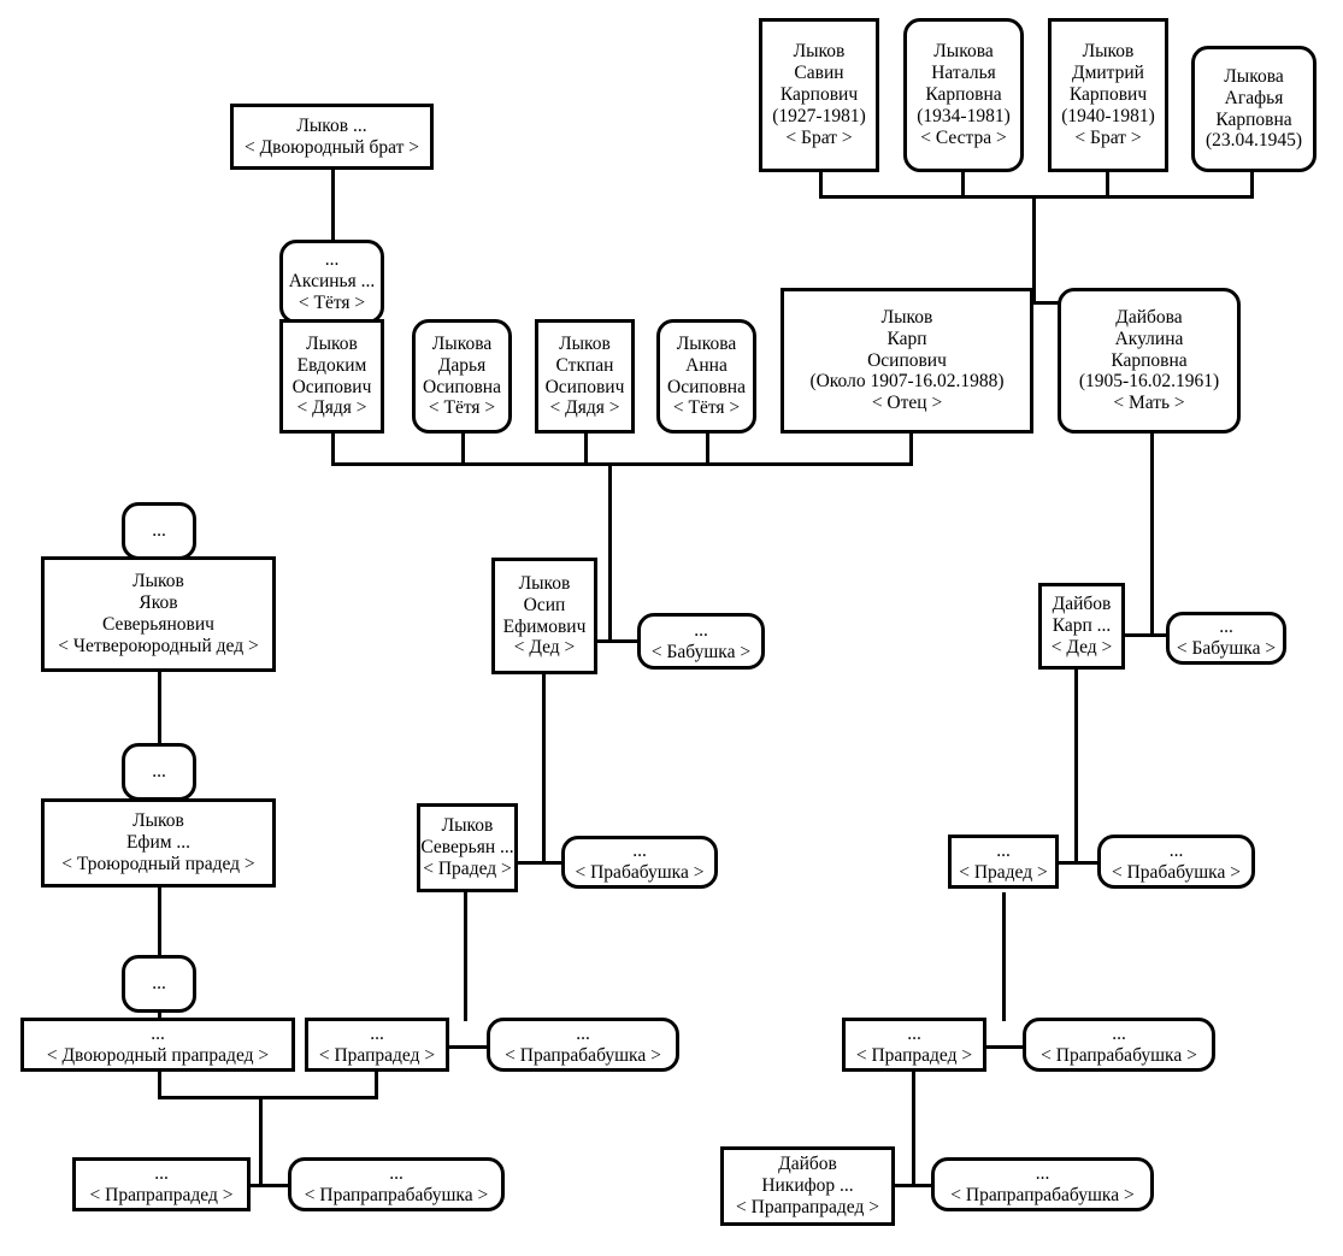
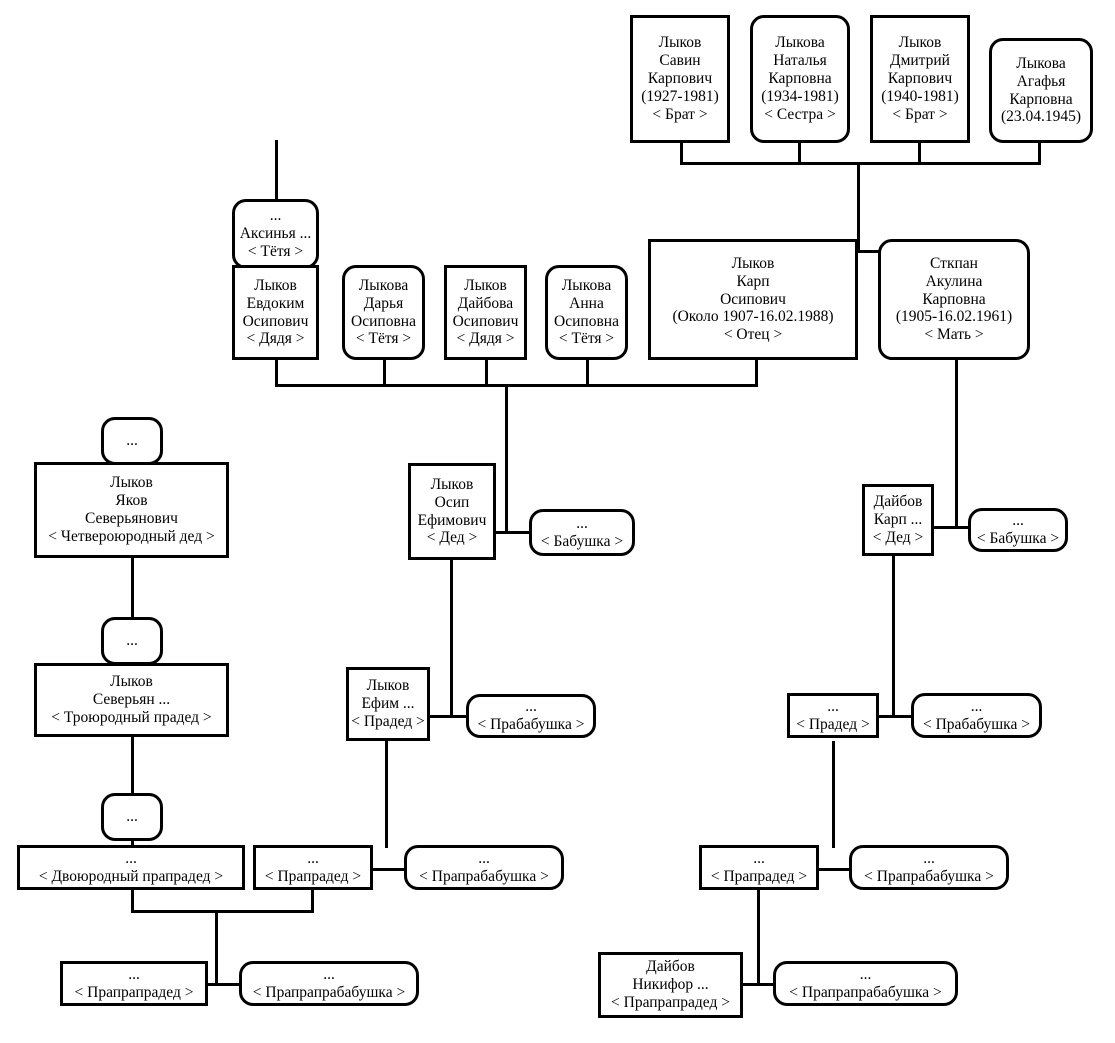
- Лыков ...
- < Двоюродный брат >
  Лыков
  Савин
  Карпович
  (1927-1981)
  < Брат >
  Лыкова
  Наталья
  Карповна
  (1934-1981)
  < Сестра >
  Лыков
  Дмитрий
  Карпович
  (1940-1981)
  < Брат >
  Лыкова
  Агафья
  Карповна
  (23.04.1945)
  ...
  Аксинья ...
  < Тётя >
  Лыков
  Евдоким
  Осипович
  < Дядя >
  Лыкова
  Дарья
  Осиповна
  < Тётя >
  Лыков
- Сткпан
+ Дайбова
  Осипович
  < Дядя >
  Лыкова
  Анна
  Осиповна
  < Тётя >
  Лыков
  Карп
  Осипович
  (Около 1907-16.02.1988)
  < Отец >
- Дайбова
+ Сткпан
  Акулина
  Карповна
  (1905-16.02.1961)
  < Мать >
  ...
  Лыков
  Яков
  Северьянович
  < Четвероюродный дед >
  Лыков
  Осип
  Ефимович
  < Дед >
  ...
  < Бабушка >
  Дайбов
  Карп ...
  < Дед >
  ...
  < Бабушка >
  ...
  Лыков
- Ефим ...
+ Северьян ...
  < Троюродный прадед >
  Лыков
- Северьян ...
+ Ефим ...
  < Прадед >
  ...
  < Прабабушка >
  ...
  < Прадед >
  ...
  < Прабабушка >
  ...
  ...
  < Двоюродный прапрадед >
  ...
  < Прапрадед >
  ...
  < Прапрабабушка >
  ...
  < Прапрадед >
  ...
  < Прапрабабушка >
  ...
  < Прапрапрадед >
  ...
  < Прапрапрабабушка >
  Дайбов
  Никифор ...
  < Прапрапрадед >
  ...
  < Прапрапрабабушка >
